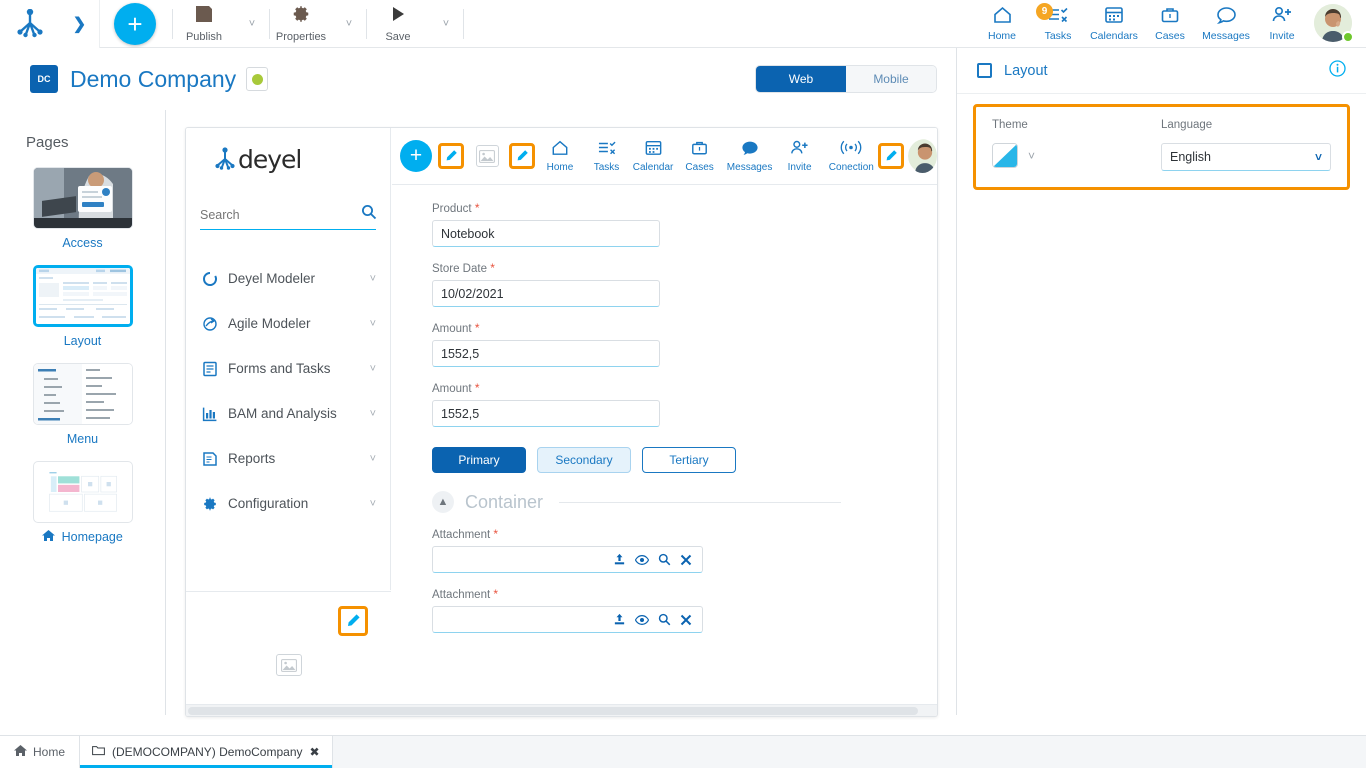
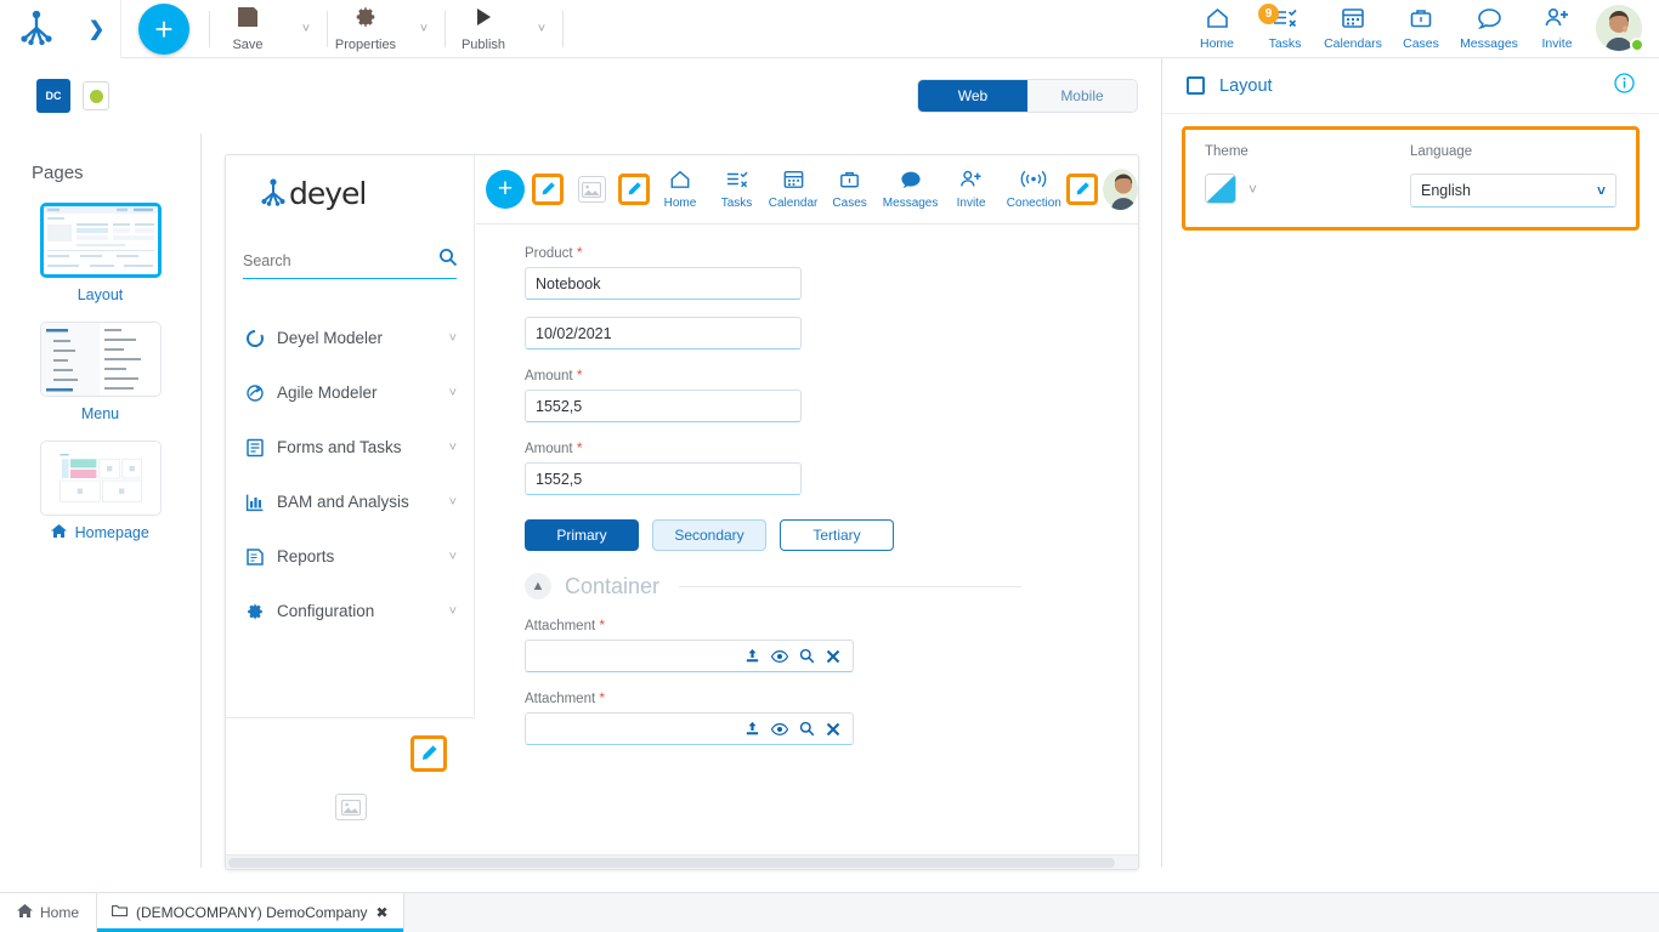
  ❯
  +
- Publish
+ Save
  ˅
  Properties
  ˅
- Save
+ Publish
  ˅
  Home
  9
  Tasks
  Calendars
  Cases
  Messages
  Invite
  DC
- Demo Company
  Web
  Mobile
  Pages
- Access
  Layout
  Menu
  Homepage
  deyel
  Search
  Deyel Modeler
  ˅
  Agile Modeler
  ˅
  Forms and Tasks
  ˅
  BAM and Analysis
  ˅
  Reports
  ˅
  Configuration
  ˅
  +
  Home
  Tasks
  Calendar
  Cases
  Messages
  Invite
  Conection
  Product *
  Notebook
- Store Date *
  10/02/2021
  Amount *
  1552,5
  Amount *
  1552,5
  Primary
  Secondary
  Tertiary
  ▲
  Container
  Attachment *
  Attachment *
  Layout
  Theme
  ˅
  Language
  English
  ˅
  Home
  (DEMOCOMPANY) DemoCompany
  ✖
